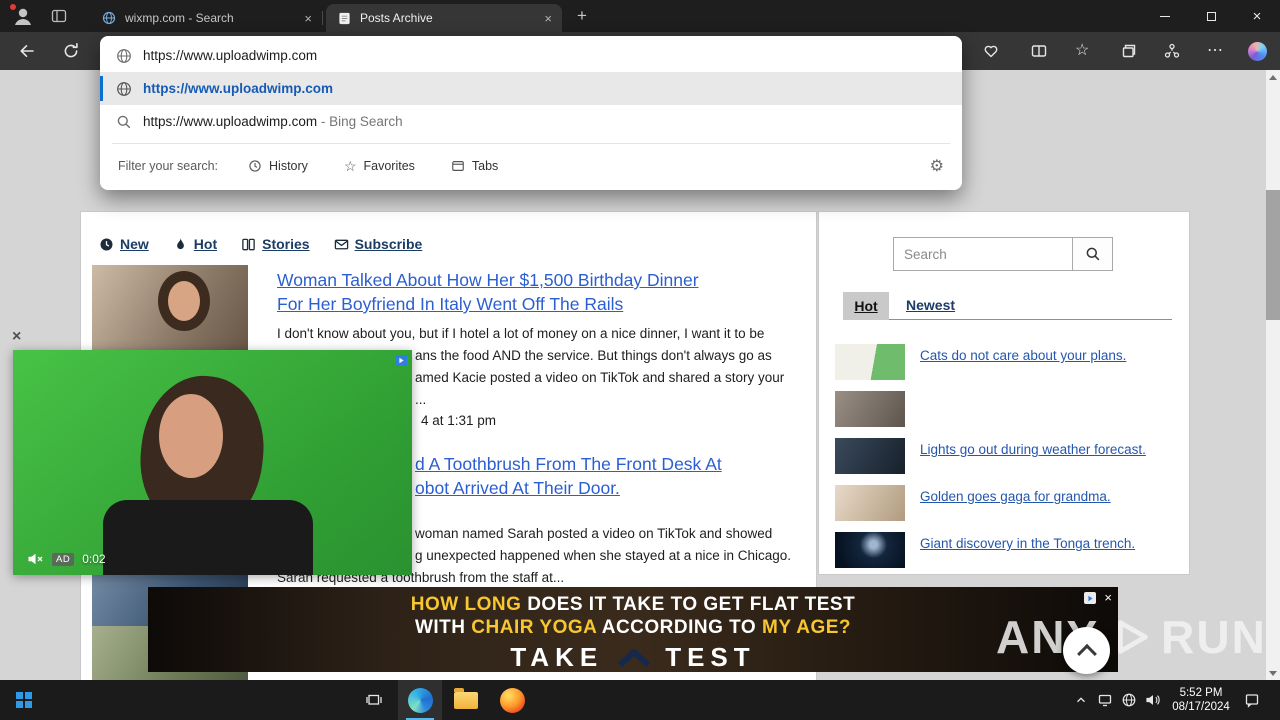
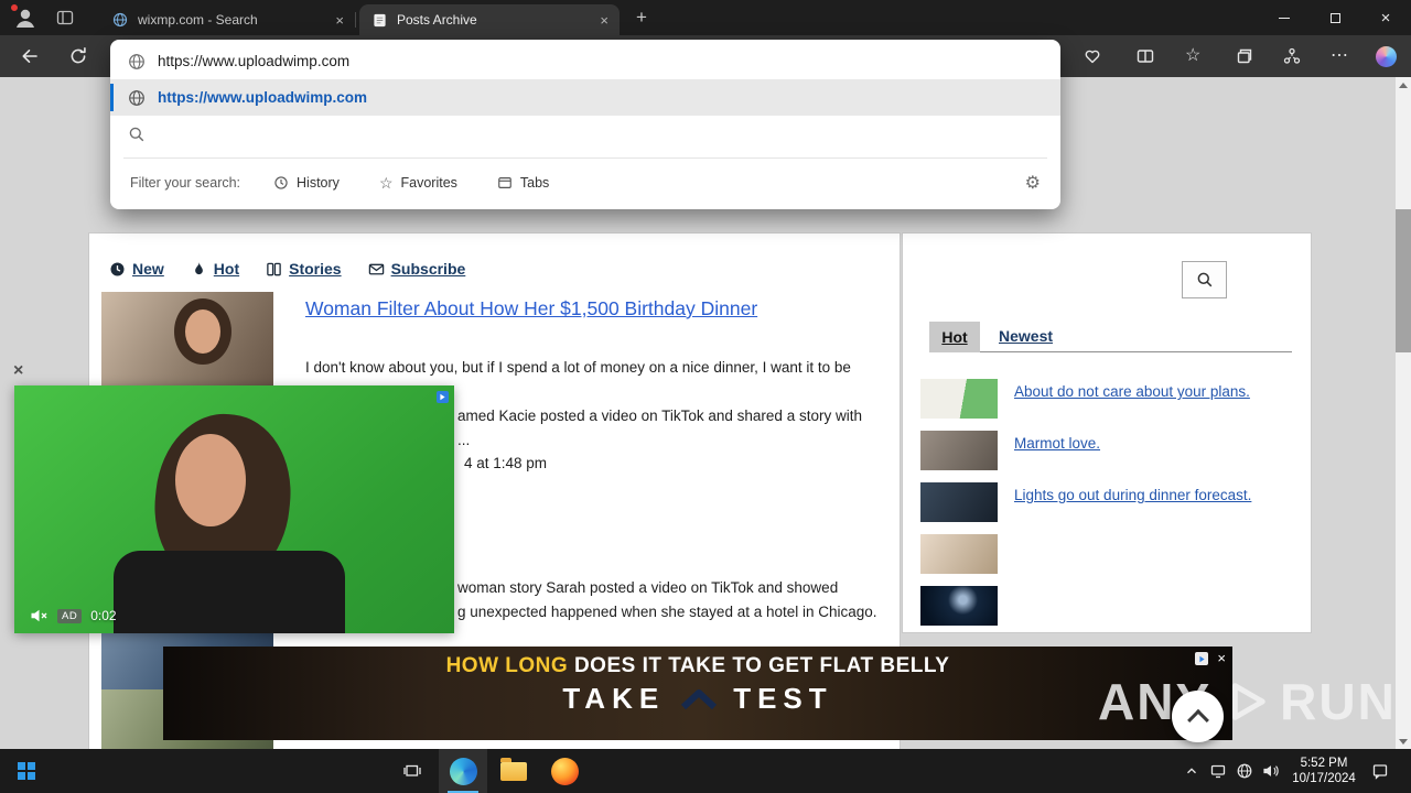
  wixmp.com - Search
  ×
  Posts Archive
  ×
  +
  ×
  ☆
  ⋯
  New
  Hot
  Stories
  Subscribe
- Woman Talked About How Her $1,500 Birthday Dinner
+ Woman Filter About How Her $1,500 Birthday Dinner
- For Her Boyfriend In Italy Went Off The Rails
- I don't know about you, but if I hotel a lot of money on a nice dinner, I want it to be
+ I don't know about you, but if I spend a lot of money on a nice dinner, I want it to be
- ans the food AND the service. But things don't always go as
- amed Kacie posted a video on TikTok and shared a story your
+ amed Kacie posted a video on TikTok and shared a story with
  ...
- 4 at 1:31 pm
+ 4 at 1:48 pm
- d A Toothbrush From The Front Desk At
- obot Arrived At Their Door.
- woman named Sarah posted a video on TikTok and showed
+ woman story Sarah posted a video on TikTok and showed
- g unexpected happened when she stayed at a nice in Chicago.
+ g unexpected happened when she stayed at a hotel in Chicago.
- Sarah requested a toothbrush from the staff at...
- Search
  Hot
  Newest
- Cats do not care about your plans.
+ About do not care about your plans.
+ Marmot love.
- Lights go out during weather forecast.
+ Lights go out during dinner forecast.
- Golden goes gaga for grandma.
- Giant discovery in the Tonga trench.
  ×
  AD
  0:02
- HOW LONG DOES IT TAKE TO GET FLAT TEST
+ HOW LONG DOES IT TAKE TO GET FLAT BELLY
- WITH CHAIR YOGA ACCORDING TO MY AGE?
  TAKE
  TEST
  ×
  RUN
  https://www.uploadwimp.com
  https://www.uploadwimp.com
- https://www.uploadwimp.com - Bing Search
  Filter your search:
  History
  ☆
  Favorites
  Tabs
  ⚙
  5:52 PM
- 08/17/2024
+ 10/17/2024
